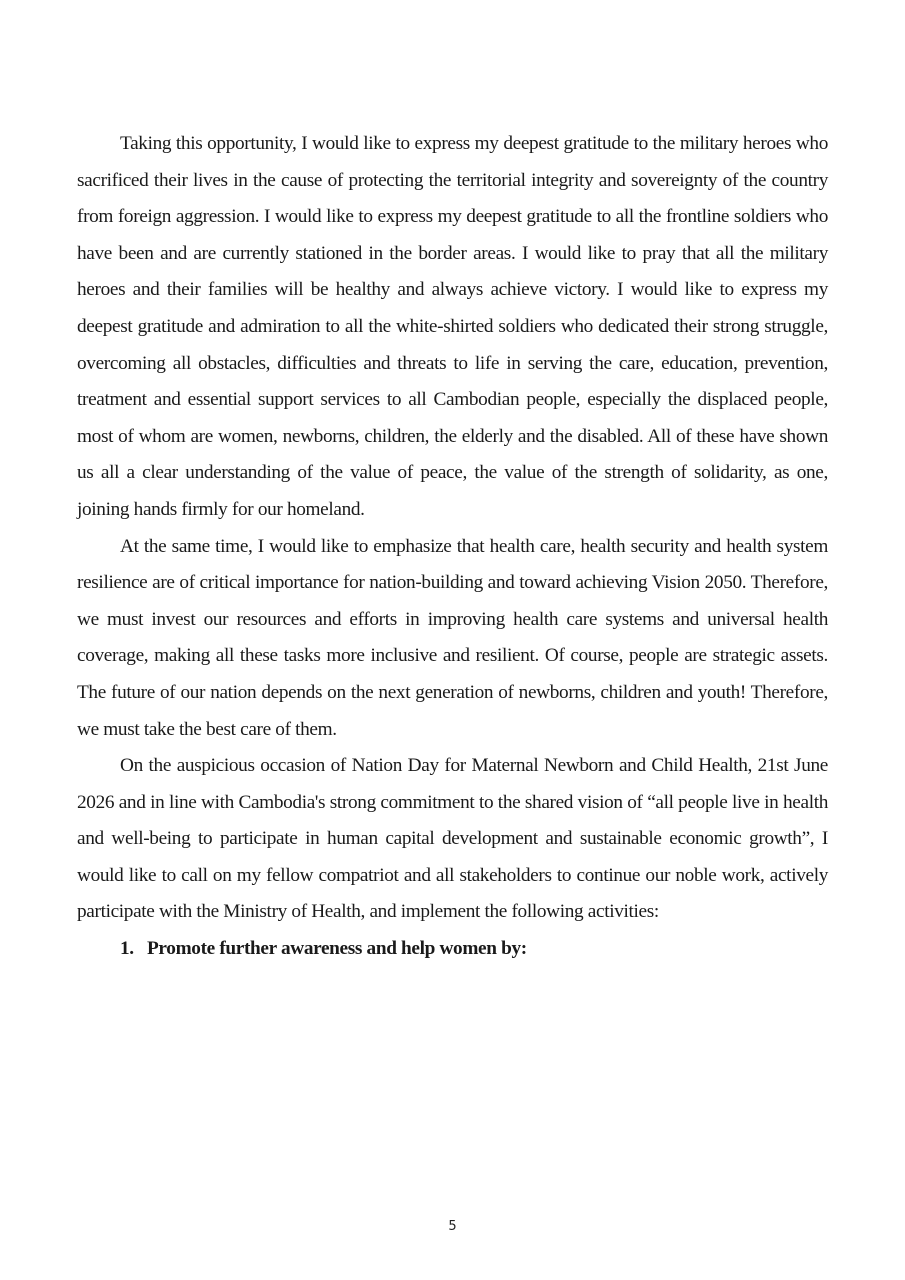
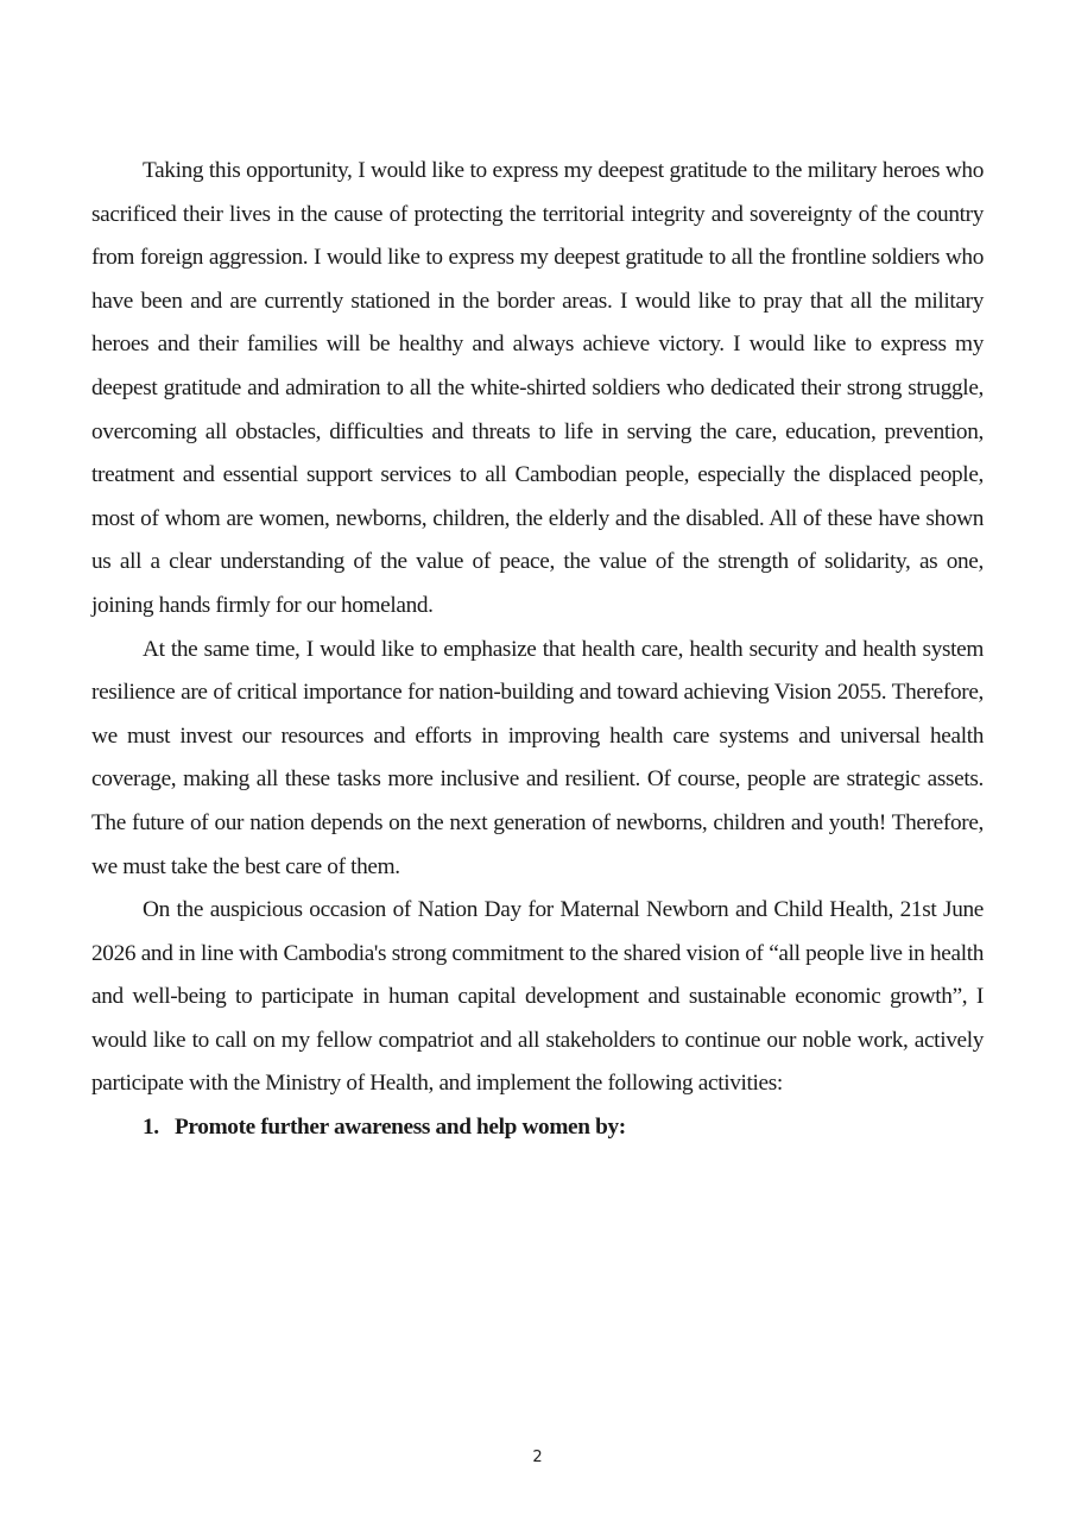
  Taking this opportunity, I would like to express my deepest gratitude to the military heroes who sacrificed their lives in the cause of protecting the territorial integrity and sovereignty of the country from foreign aggression. I would like to express my deepest gratitude to all the frontline soldiers who have been and are currently stationed in the border areas. I would like to pray that all the military heroes and their families will be healthy and always achieve victory. I would like to express my deepest gratitude and admiration to all the white-shirted soldiers who dedicated their strong struggle, overcoming all obstacles, difficulties and threats to life in serving the care, education, prevention, treatment and essential support services to all Cambodian people, especially the displaced people, most of whom are women, newborns, children, the elderly and the disabled. All of these have shown us all a clear understanding of the value of peace, the value of the strength of solidarity, as one, joining hands firmly for our homeland.
- At the same time, I would like to emphasize that health care, health security and health system resilience are of critical importance for nation-building and toward achieving Vision 2050. Therefore, we must invest our resources and efforts in improving health care systems and universal health coverage, making all these tasks more inclusive and resilient. Of course, people are strategic assets. The future of our nation depends on the next generation of newborns, children and youth! Therefore, we must take the best care of them.
+ At the same time, I would like to emphasize that health care, health security and health system resilience are of critical importance for nation-building and toward achieving Vision 2055. Therefore, we must invest our resources and efforts in improving health care systems and universal health coverage, making all these tasks more inclusive and resilient. Of course, people are strategic assets. The future of our nation depends on the next generation of newborns, children and youth! Therefore, we must take the best care of them.
  On the auspicious occasion of Nation Day for Maternal Newborn and Child Health, 21st June 2026 and in line with Cambodia's strong commitment to the shared vision of “all people live in health and well-being to participate in human capital development and sustainable economic growth”, I would like to call on my fellow compatriot and all stakeholders to continue our noble work, actively participate with the Ministry of Health, and implement the following activities:
  1. Promote further awareness and help women by:
- 5
+ 2
